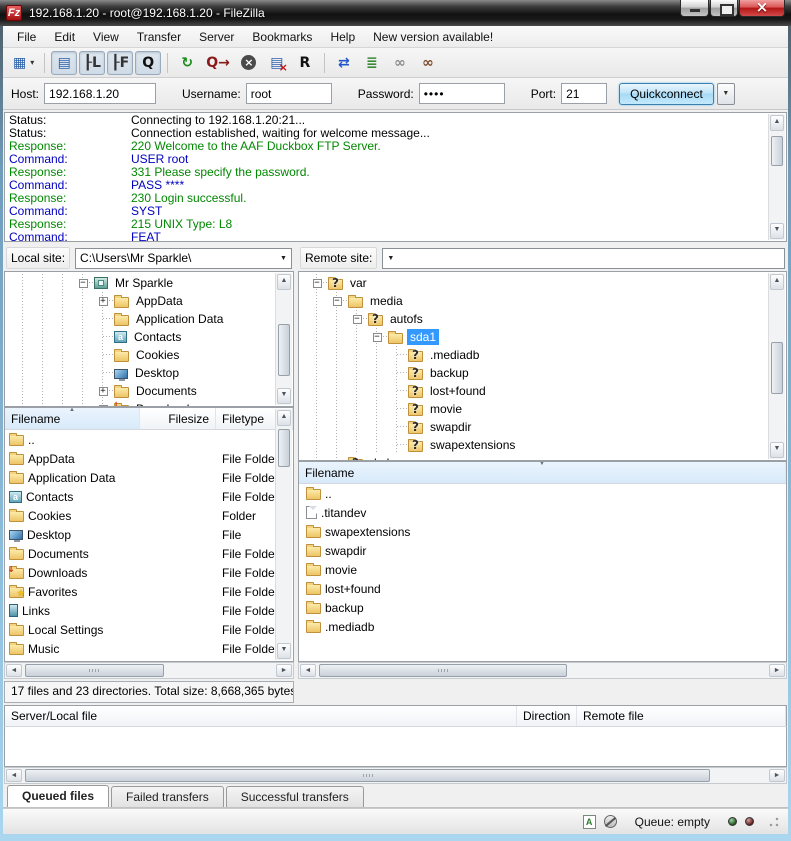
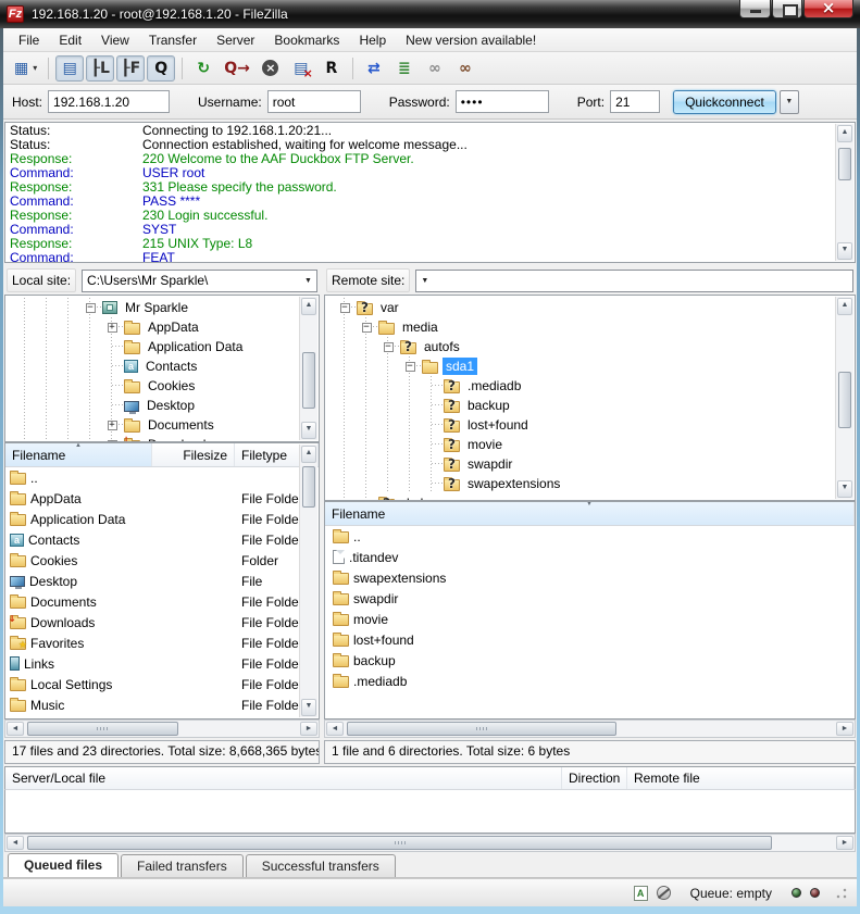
  Fz
  192.168.1.20 - root@192.168.1.20 - FileZilla
  File
  Edit
  View
  Transfer
  Server
  Bookmarks
  Help
  New version available!
  ▦
  ▾
  ▤
  ┠L
  ┠F
  Q
  ↻
  Q→
  ×
  ▤
  ×
  R
  ⇄
  ≣
  ∞
  ∞
  Host:
  192.168.1.20
  Username:
  root
  Password:
  ••••
  Port:
  21
  Quickconnect
  Status:
  Connecting to 192.168.1.20:21...
  Status:
  Connection established, waiting for welcome message...
  Response:
  220 Welcome to the AAF Duckbox FTP Server.
  Command:
  USER root
  Response:
  331 Please specify the password.
  Command:
  PASS ****
  Response:
  230 Login successful.
  Command:
  SYST
  Response:
  215 UNIX Type: L8
  Command:
  FEAT
  Local site:
  C:\Users\Mr Sparkle\
  −
  Mr Sparkle
  +
  AppData
  Application Data
  Contacts
  Cookies
  Desktop
  +
  Documents
  Filename
  Filesize
  Filetype
  ..
  AppData
  File Folde
  Application Data
  File Folde
  Contacts
  File Folde
  Cookies
  Folder
  Desktop
  File
  Documents
  File Folde
  Downloads
  File Folde
  Favorites
  File Folde
  Links
  File Folde
  Local Settings
  File Folde
  Music
  File Folde
  Remote site:
  −
  var
  −
  media
  −
  autofs
  −
  sda1
  .mediadb
  backup
  lost+found
  movie
  swapdir
  swapextensions
  Filename
  ..
  .titandev
  swapextensions
  swapdir
  movie
  lost+found
  backup
  .mediadb
  17 files and 23 directories. Total size: 8,668,365 bytes
+ 1 file and 6 directories. Total size: 6 bytes
  Server/Local file
  Direction
  Remote file
  Queued files
  Failed transfers
  Successful transfers
  Queue: empty
